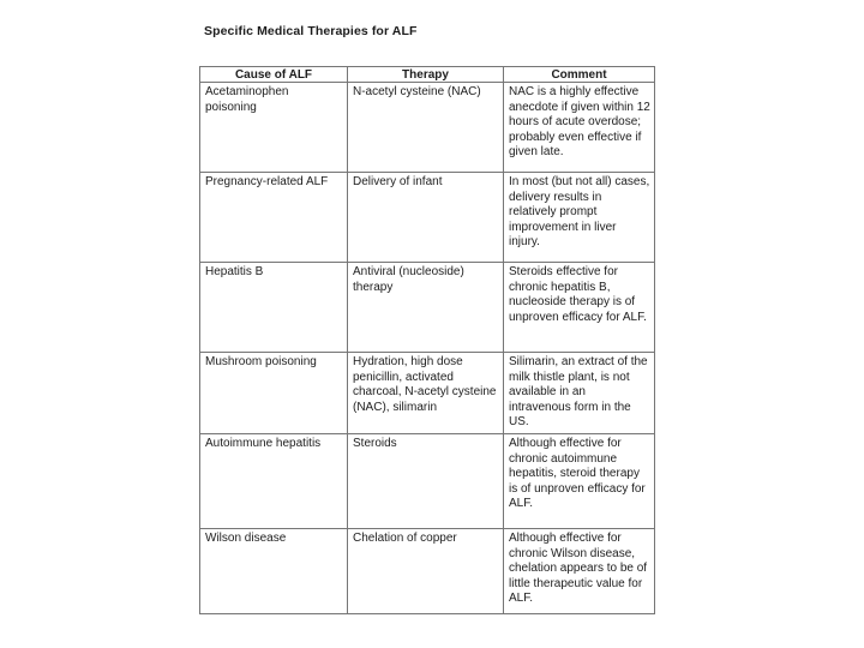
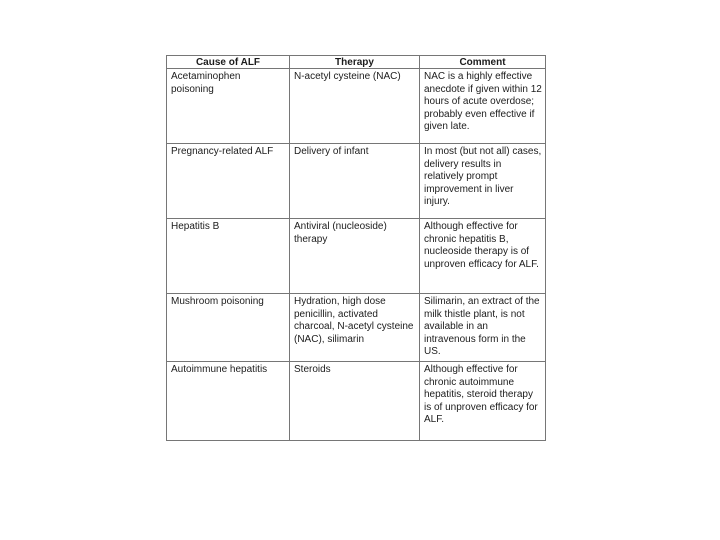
- Specific Medical Therapies for ALF
  Cause of ALF	Therapy	Comment
  Acetaminophen poisoning	N-acetyl cysteine (NAC)	NAC is a highly effective anecdote if given within 12 hours of acute overdose; probably even effective if given late.
  Pregnancy-related ALF	Delivery of infant	In most (but not all) cases, delivery results in relatively prompt improvement in liver injury.
- Hepatitis B	Antiviral (nucleoside) therapy	Steroids effective for chronic hepatitis B, nucleoside therapy is of unproven efficacy for ALF.
+ Hepatitis B	Antiviral (nucleoside) therapy	Although effective for chronic hepatitis B, nucleoside therapy is of unproven efficacy for ALF.
  Mushroom poisoning	Hydration, high dose penicillin, activated charcoal, N-acetyl cysteine (NAC), silimarin	Silimarin, an extract of the milk thistle plant, is not available in an intravenous form in the US.
  Autoimmune hepatitis	Steroids	Although effective for chronic autoimmune hepatitis, steroid therapy is of unproven efficacy for ALF.
- Wilson disease	Chelation of copper	Although effective for chronic Wilson disease, chelation appears to be of little therapeutic value for ALF.
